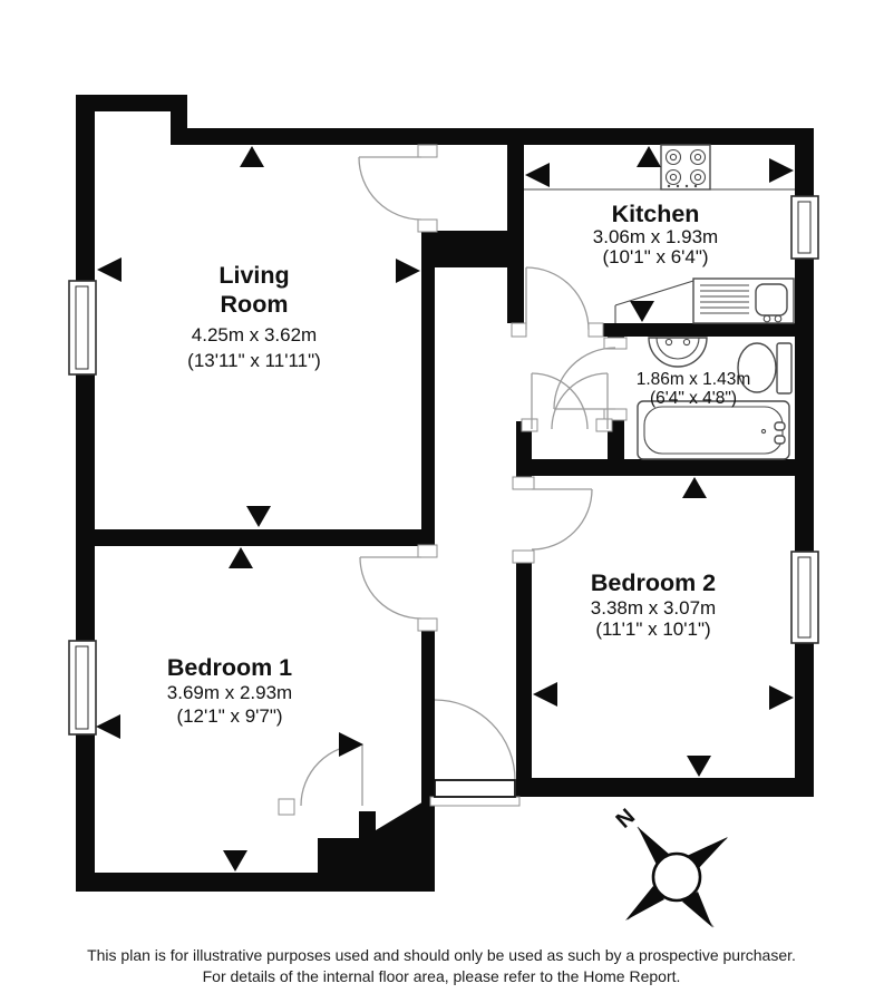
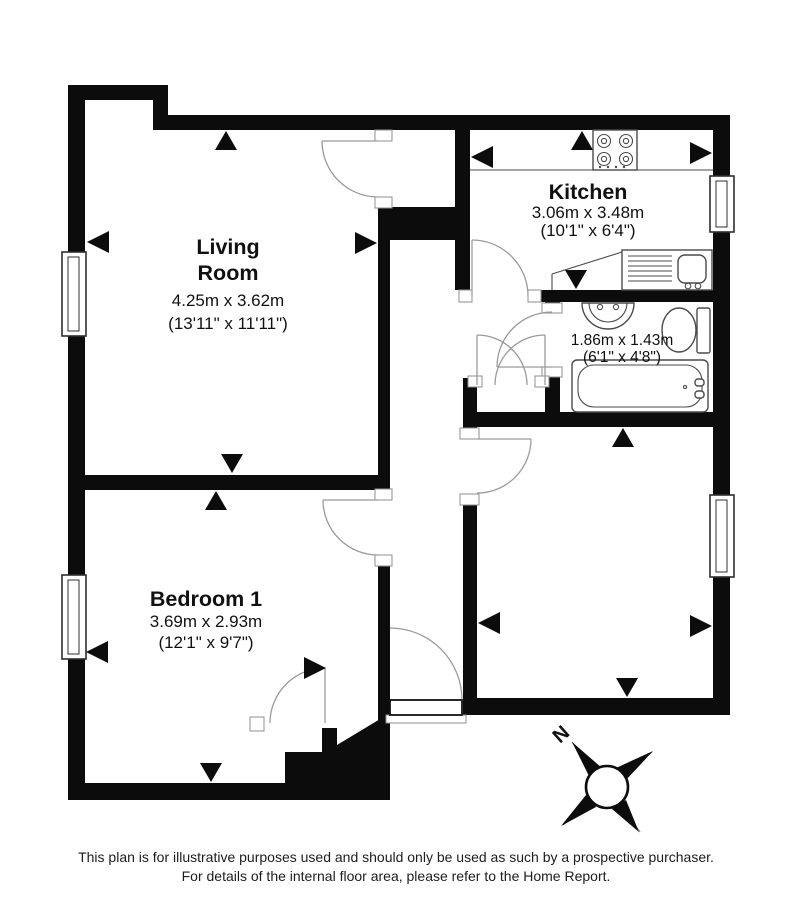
  Living
  Room
  4.25m x 3.62m
  (13'11" x 11'11")
  Kitchen
- 3.06m x 1.93m
+ 3.06m x 3.48m
  (10'1" x 6'4")
  1.86m x 1.43m
- (6'4" x 4'8")
+ (6'1" x 4'8")
  Bedroom 1
  3.69m x 2.93m
  (12'1" x 9'7")
- Bedroom 2
- 3.38m x 3.07m
- (11'1" x 10'1")
  This plan is for illustrative purposes used and should only be used as such by a prospective purchaser.
  For details of the internal floor area, please refer to the Home Report.
